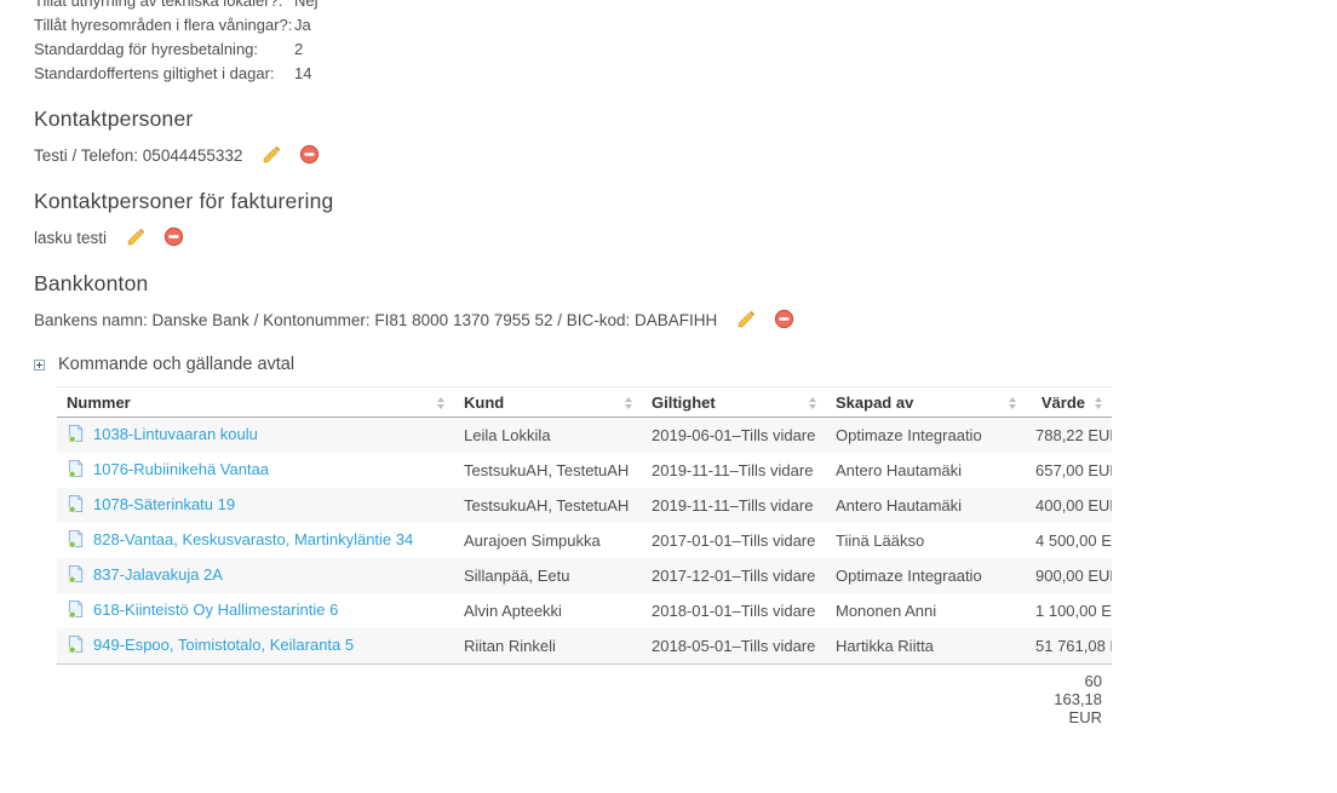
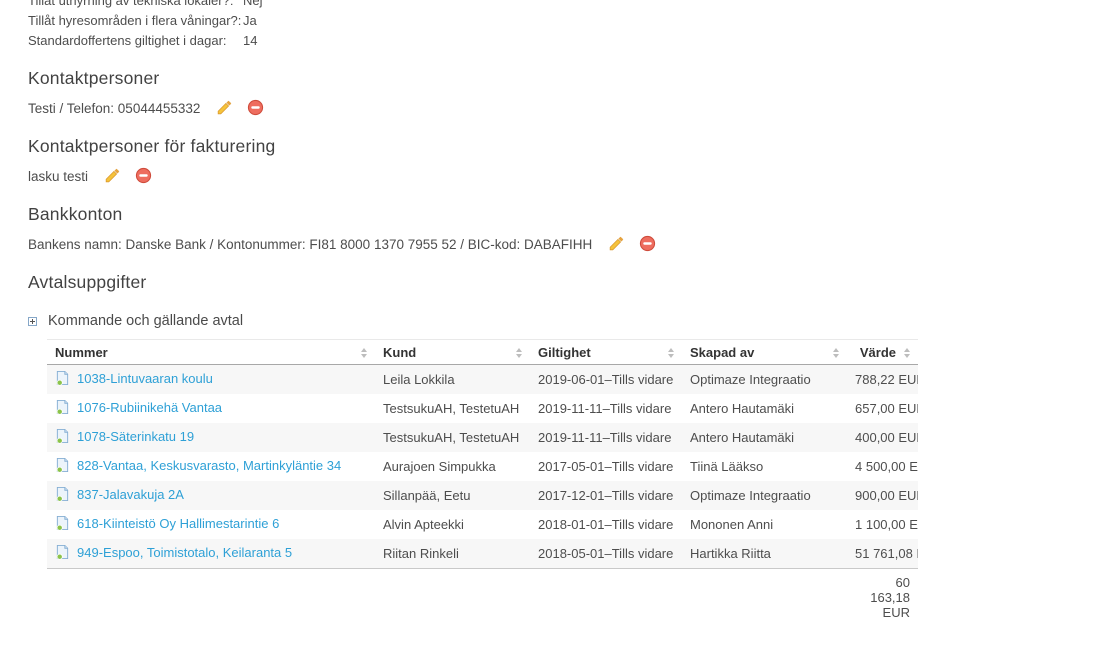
  Tillåt uthyrning av tekniska lokaler?:
  Nej
  Tillåt hyresområden i flera våningar?:
  Ja
- Standarddag för hyresbetalning:
- 2
  Standardoffertens giltighet i dagar:
  14
  Kontaktpersoner
  Testi / Telefon: 05044455332
  Kontaktpersoner för fakturering
  lasku testi
  Bankkonton
  Bankens namn: Danske Bank / Kontonummer: FI81 8000 1370 7955 52 / BIC-kod: DABAFIHH
+ Avtalsuppgifter
  Kommande och gällande avtal
  Nummer	Kund	Giltighet	Skapad av	Värde
  1038-Lintuvaaran koulu	Leila Lokkila	2019-06-01–Tills vidare	Optimaze Integraatio	788,22 EU
  1076-Rubiinikehä Vantaa	TestsukuAH, TestetuAH	2019-11-11–Tills vidare	Antero Hautamäki	657,00 EU
  1078-Säterinkatu 19	TestsukuAH, TestetuAH	2019-11-11–Tills vidare	Antero Hautamäki	400,00 EU
- 828-Vantaa, Keskusvarasto, Martinkyläntie 34	Aurajoen Simpukka	2017-01-01–Tills vidare	Tiinä Lääkso	4 500,00 E
+ 828-Vantaa, Keskusvarasto, Martinkyläntie 34	Aurajoen Simpukka	2017-05-01–Tills vidare	Tiinä Lääkso	4 500,00 E
  837-Jalavakuja 2A	Sillanpää, Eetu	2017-12-01–Tills vidare	Optimaze Integraatio	900,00 EU
  618-Kiinteistö Oy Hallimestarintie 6	Alvin Apteekki	2018-01-01–Tills vidare	Mononen Anni	1 100,00 E
  949-Espoo, Toimistotalo, Keilaranta 5	Riitan Rinkeli	2018-05-01–Tills vidare	Hartikka Riitta	51 761,08
  	60 163,18 EUR
